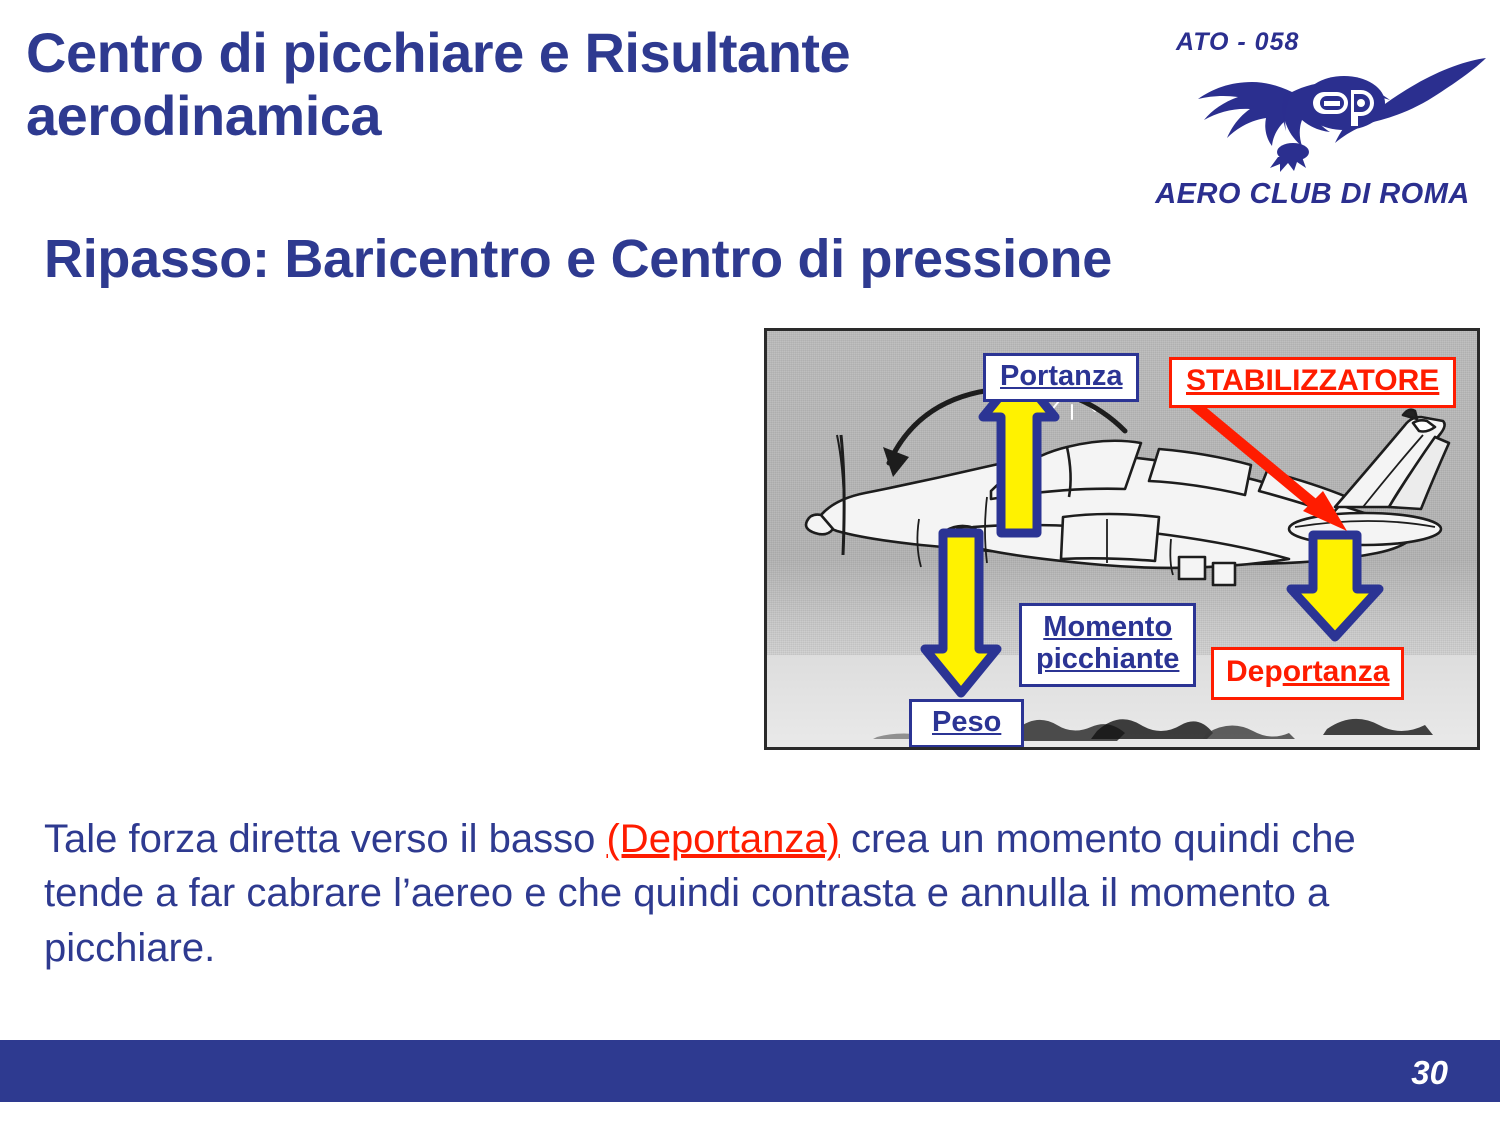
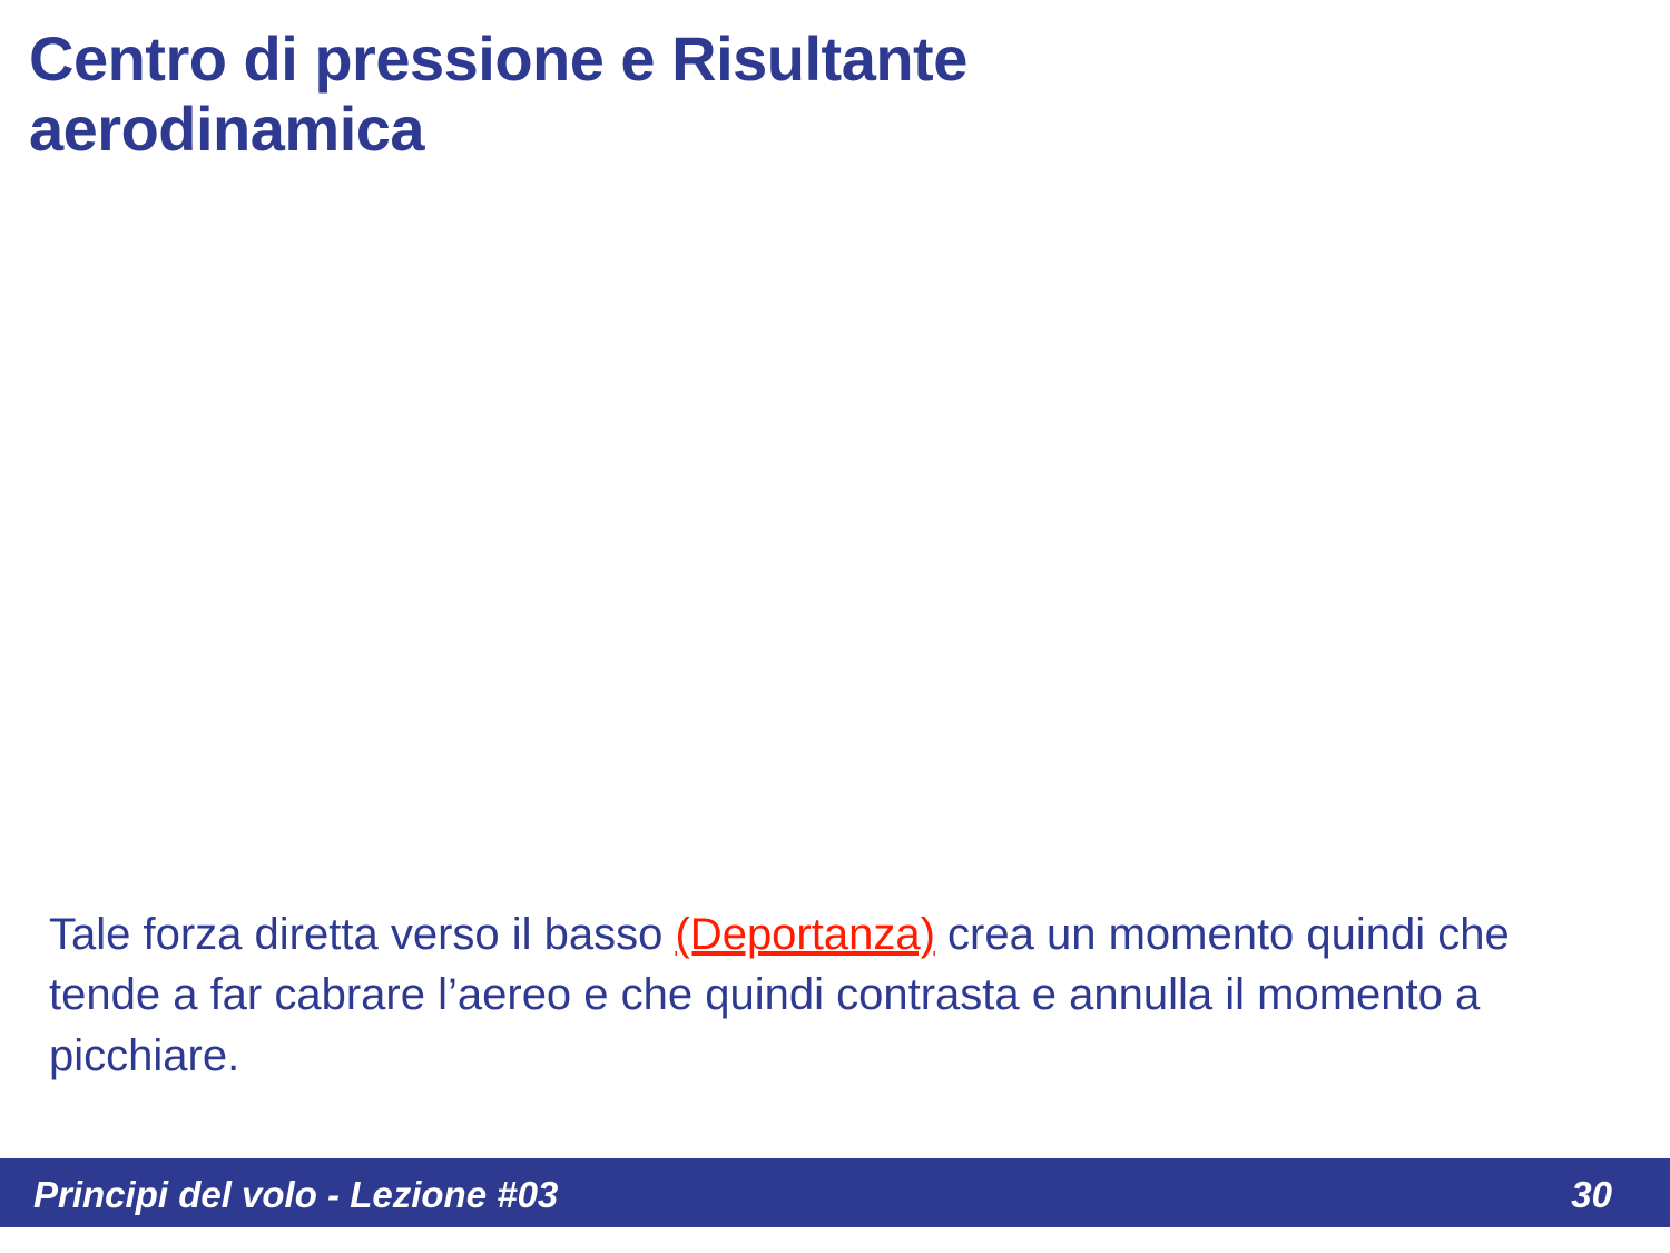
- Centro di picchiare e Risultante aerodinamica
+ Centro di pressione e Risultante aerodinamica
- ATO - 058
- AERO CLUB DI ROMA
- Ripasso: Baricentro e Centro di pressione
- Portanza
- STABILIZZATORE
- Momento
- picchiante
- Deportanza
- Peso
  Tale forza diretta verso il basso (Deportanza) crea un momento quindi che tende a far cabrare l’aereo e che quindi contrasta e annulla il momento a picchiare.
+ Principi del volo - Lezione #03
  30
